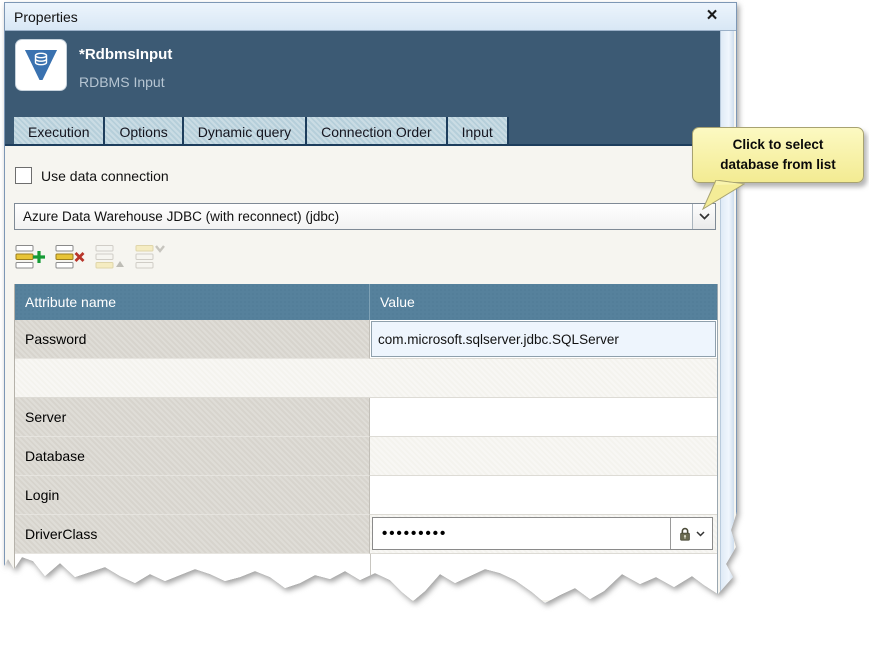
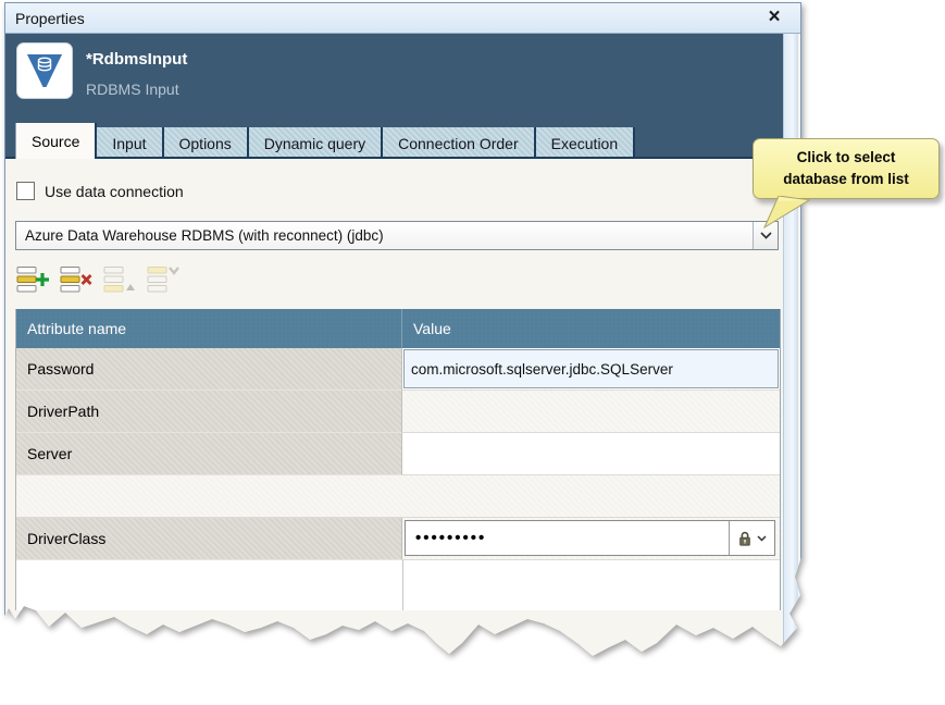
  Properties
  ×
  *RdbmsInput
  RDBMS Input
+ Source
- Execution
+ Input
  Options
  Dynamic query
  Connection Order
- Input
+ Execution
  Use data connection
- Azure Data Warehouse JDBC (with reconnect) (jdbc)
+ Azure Data Warehouse RDBMS (with reconnect) (jdbc)
  Attribute name
  Value
  Password
  com.microsoft.sqlserver.jdbc.SQLServer
+ DriverPath
  Server
- Database
- Login
  DriverClass
  •••••••••
  Click to select
  database from list
